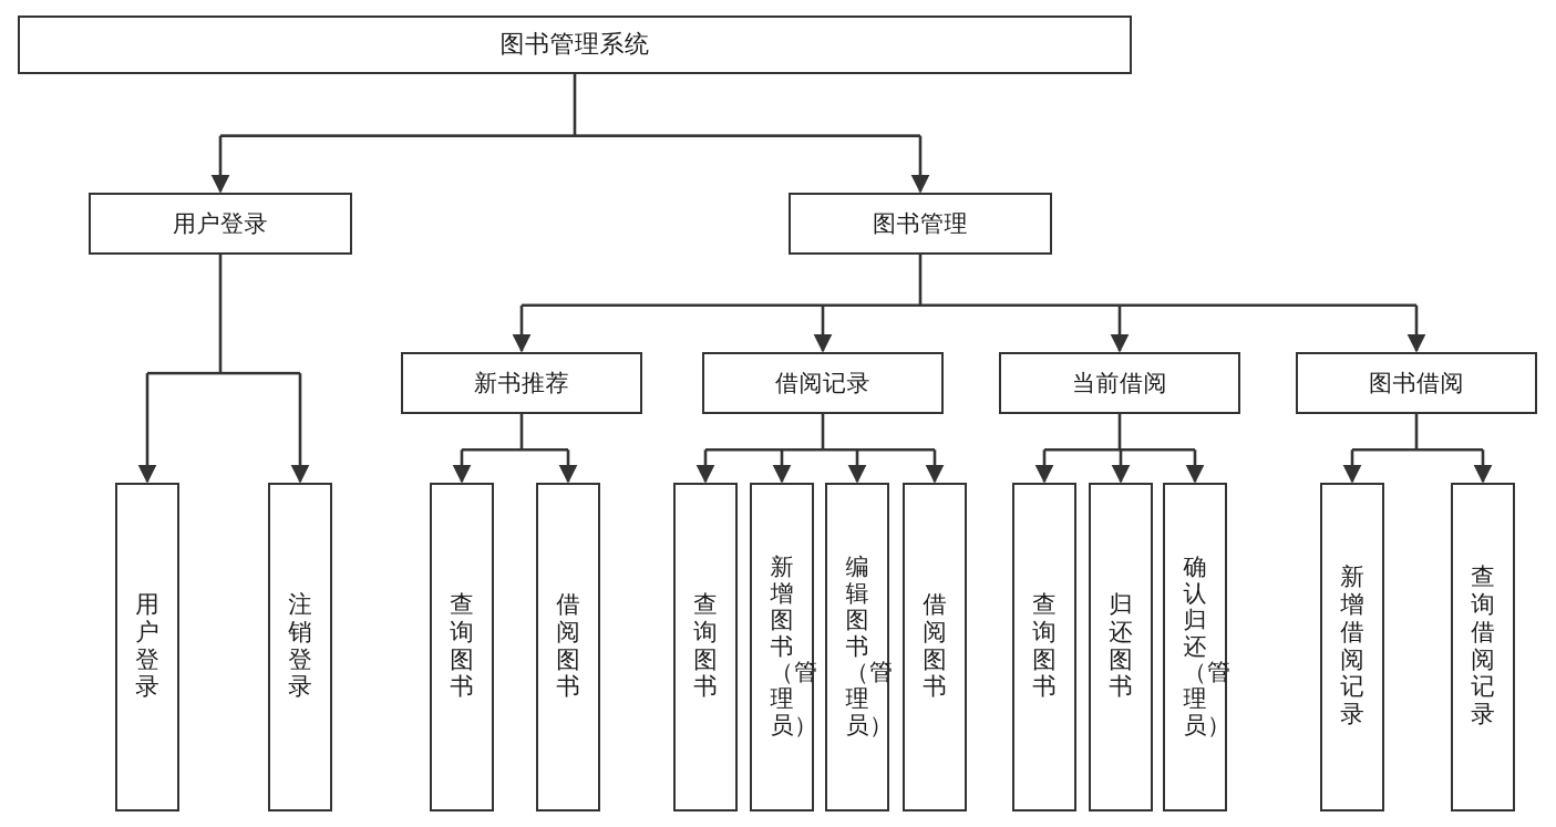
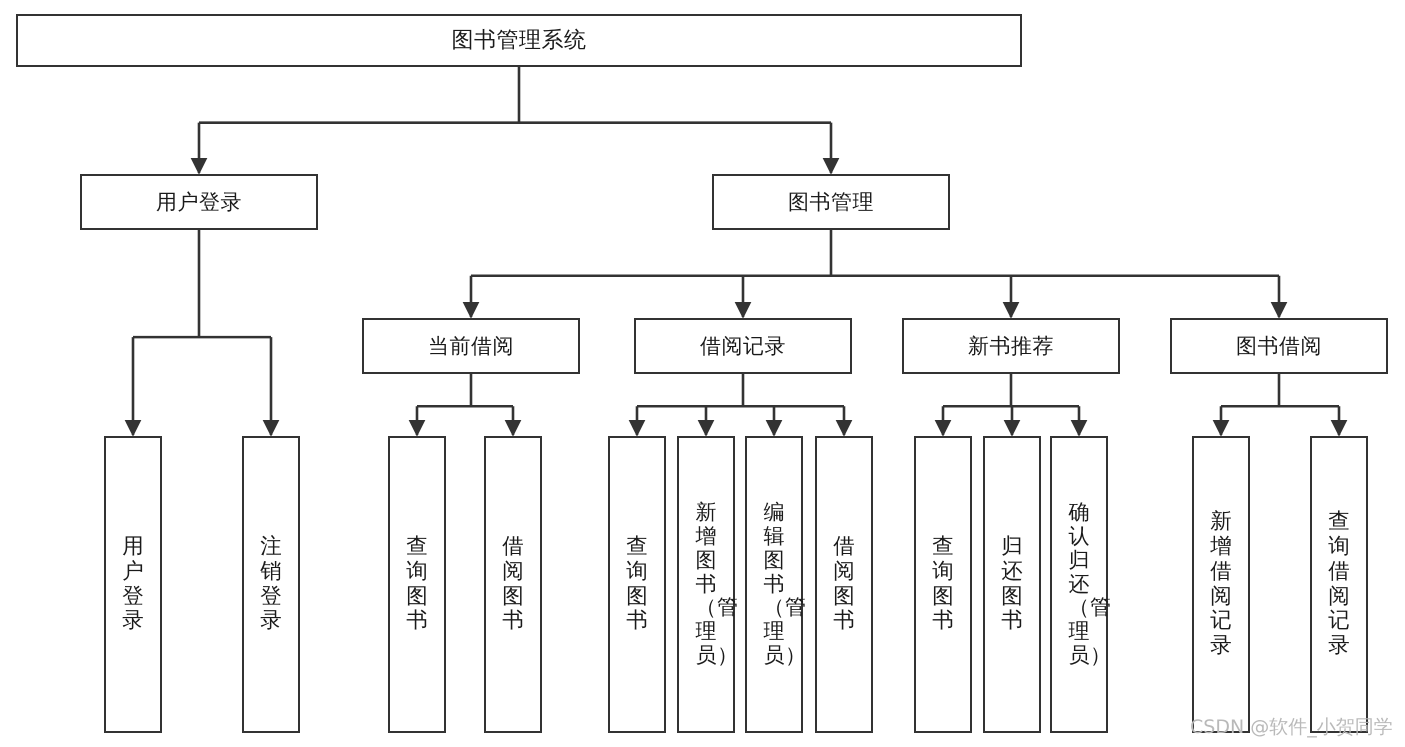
  图书管理系统
  用户登录
  图书管理
- 新书推荐
+ 当前借阅
  借阅记录
- 当前借阅
+ 新书推荐
  图书借阅
  用户登录
  注销登录
  查询图书
  借阅图书
  查询图书
  新增图书（管理员）
  编辑图书（管理员）
  借阅图书
  查询图书
  归还图书
  确认归还（管理员）
  新增借阅记录
  查询借阅记录
+ CSDN @软件_小贺同学
